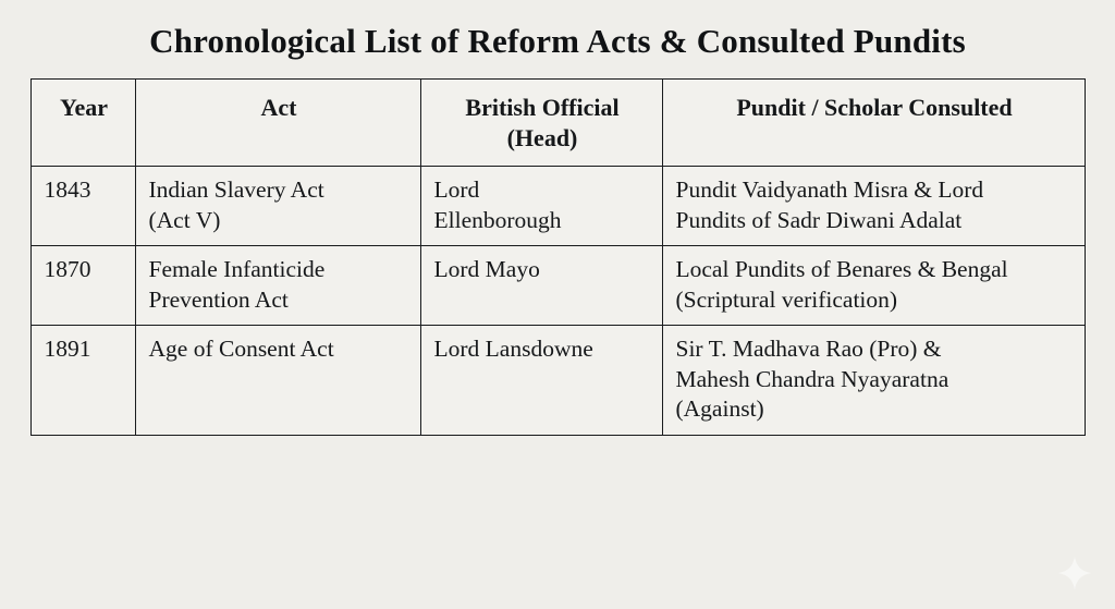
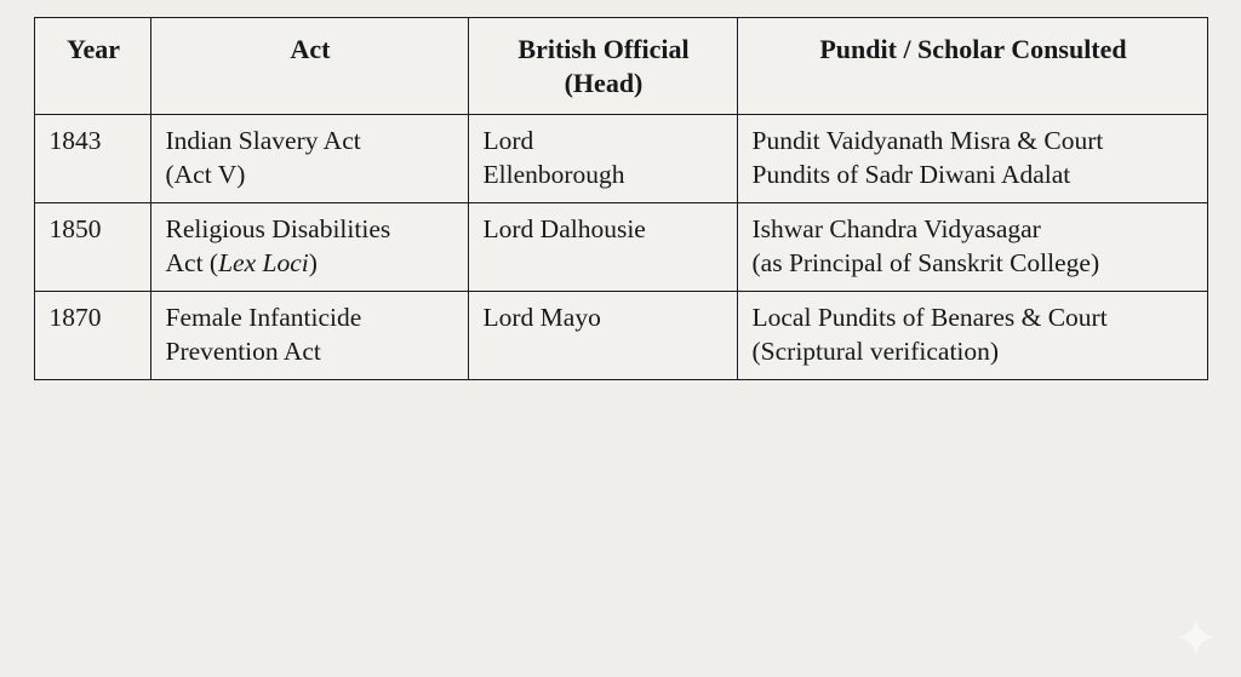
- Chronological List of Reform Acts & Consulted Pundits
  Year	Act	British Official (Head)	Pundit / Scholar Consulted
- 1843	Indian Slavery Act (Act V)	Lord Ellenborough	Pundit Vaidyanath Misra & Lord Pundits of Sadr Diwani Adalat
+ 1843	Indian Slavery Act (Act V)	Lord Ellenborough	Pundit Vaidyanath Misra & Court Pundits of Sadr Diwani Adalat
+ 1850	Religious Disabilities Act (Lex Loci)	Lord Dalhousie	Ishwar Chandra Vidyasagar (as Principal of Sanskrit College)
- 1870	Female Infanticide Prevention Act	Lord Mayo	Local Pundits of Benares & Bengal (Scriptural verification)
+ 1870	Female Infanticide Prevention Act	Lord Mayo	Local Pundits of Benares & Court (Scriptural verification)
- 1891	Age of Consent Act	Lord Lansdowne	Sir T. Madhava Rao (Pro) & Mahesh Chandra Nyayaratna (Against)
